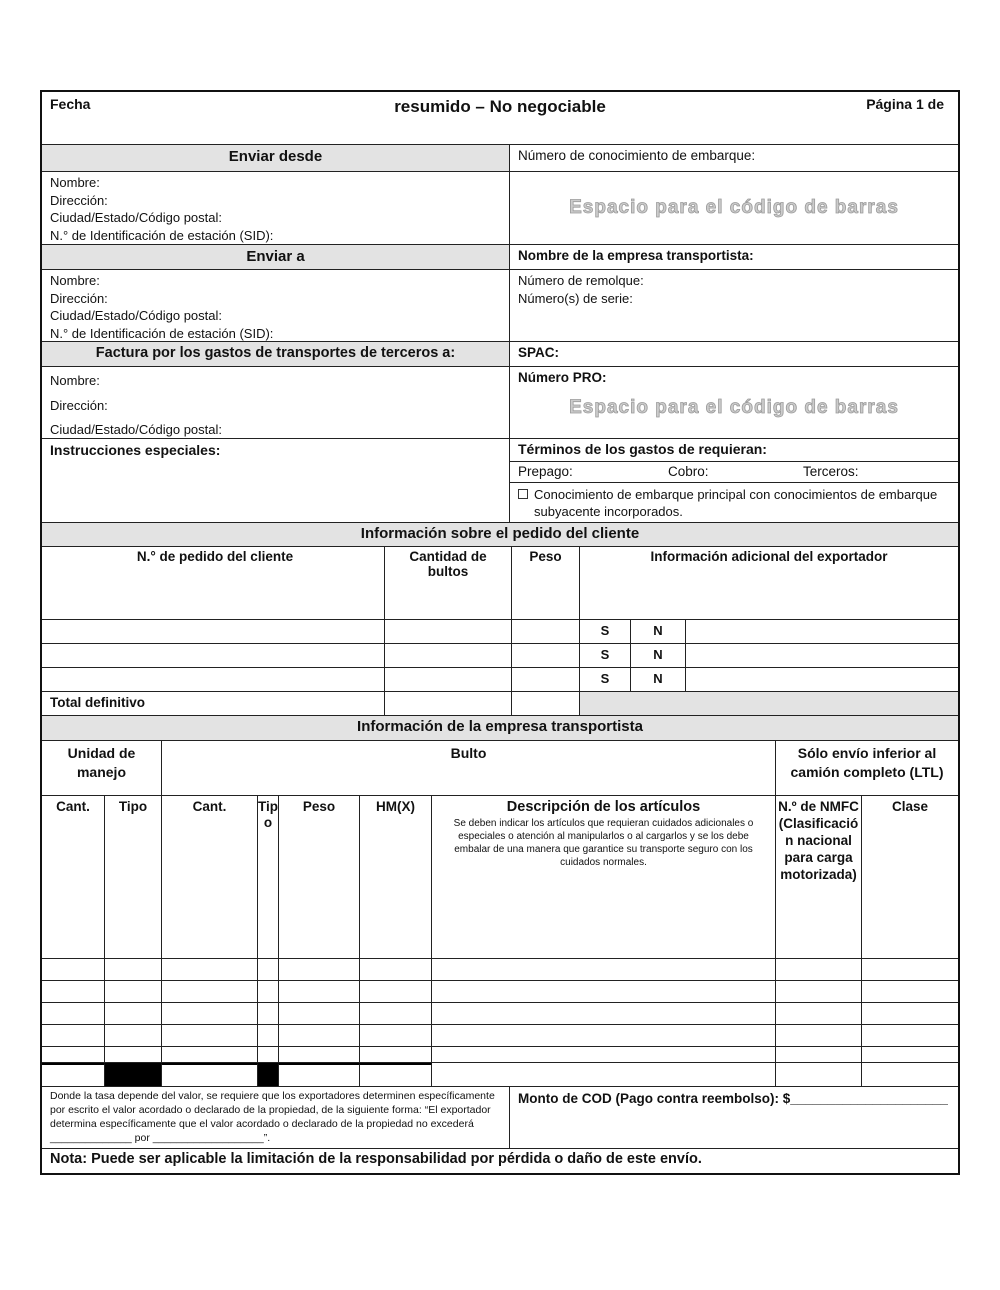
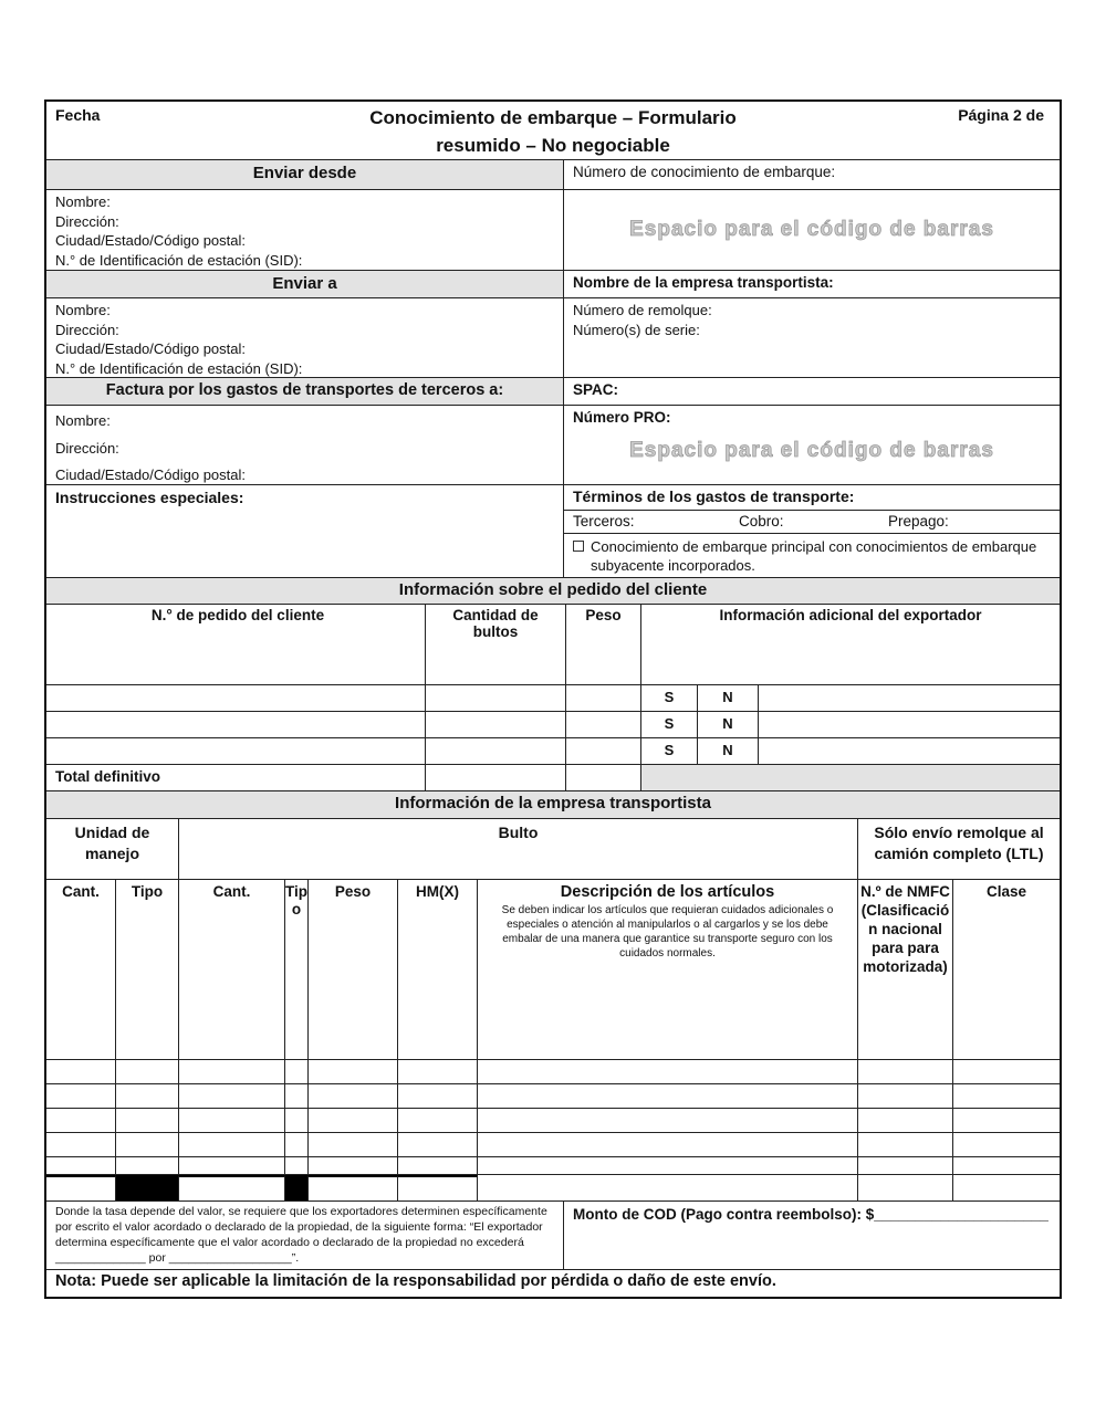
  Fecha
- Página 1 de
+ Página 2 de
+ Conocimiento de embarque – Formulario
  resumido – No negociable
  Enviar desde
  Número de conocimiento de embarque:
  Nombre:
  Dirección:
  Ciudad/Estado/Código postal:
  N.° de Identificación de estación (SID):
  Espacio para el código de barras
  Enviar a
  Nombre de la empresa transportista:
  Nombre:
  Dirección:
  Ciudad/Estado/Código postal:
  N.° de Identificación de estación (SID):
  Número de remolque:
  Número(s) de serie:
  Factura por los gastos de transportes de terceros a:
  SPAC:
  Nombre:
  Dirección:
  Ciudad/Estado/Código postal:
  Número PRO:
  Espacio para el código de barras
  Instrucciones especiales:
- Términos de los gastos de requieran:
+ Términos de los gastos de transporte:
- Prepago:
+ Terceros:
  Cobro:
- Terceros:
+ Prepago:
  Conocimiento de embarque principal con conocimientos de embarque subyacente incorporados.
  Información sobre el pedido del cliente
  N.° de pedido del cliente
  Cantidad de bultos
  Peso
  Información adicional del exportador
  S
  N
  S
  N
  S
  N
  Total definitivo
  Información de la empresa transportista
  Unidad de manejo
  Bulto
- Sólo envío inferior al camión completo (LTL)
+ Sólo envío remolque al camión completo (LTL)
  Cant.
  Tipo
  Cant.
  Tipo
  Peso
  HM(X)
  Descripción de los artículos
  Se deben indicar los artículos que requieran cuidados adicionales o especiales o atención al manipularlos o al cargarlos y se los debe embalar de una manera que garantice su transporte seguro con los cuidados normales.
- N.º de NMFC (Clasificación nacional para carga motorizada)
+ N.º de NMFC (Clasificación nacional para para motorizada)
  Clase
  Donde la tasa depende del valor, se requiere que los exportadores determinen específicamente por escrito el valor acordado o declarado de la propiedad, de la siguiente forma: “El exportador determina específicamente que el valor acordado o declarado de la propiedad no excederá ______________ por ___________________”.
  Monto de COD (Pago contra reembolso): $_____________________
  Nota: Puede ser aplicable la limitación de la responsabilidad por pérdida o daño de este envío.
